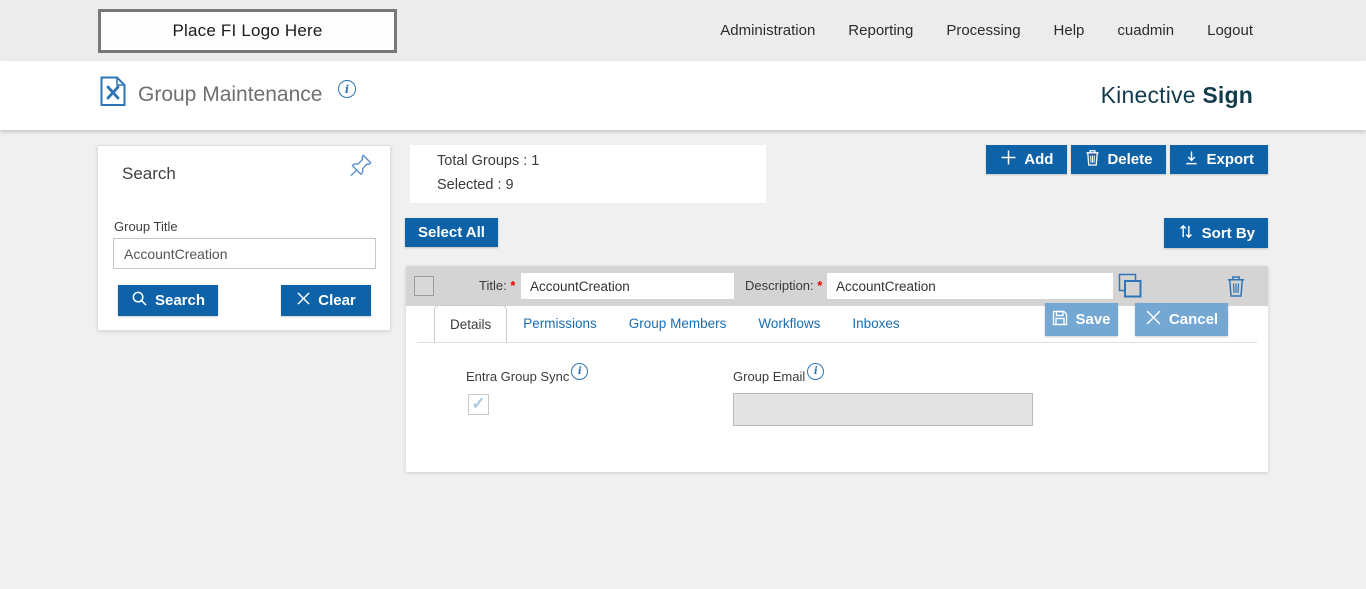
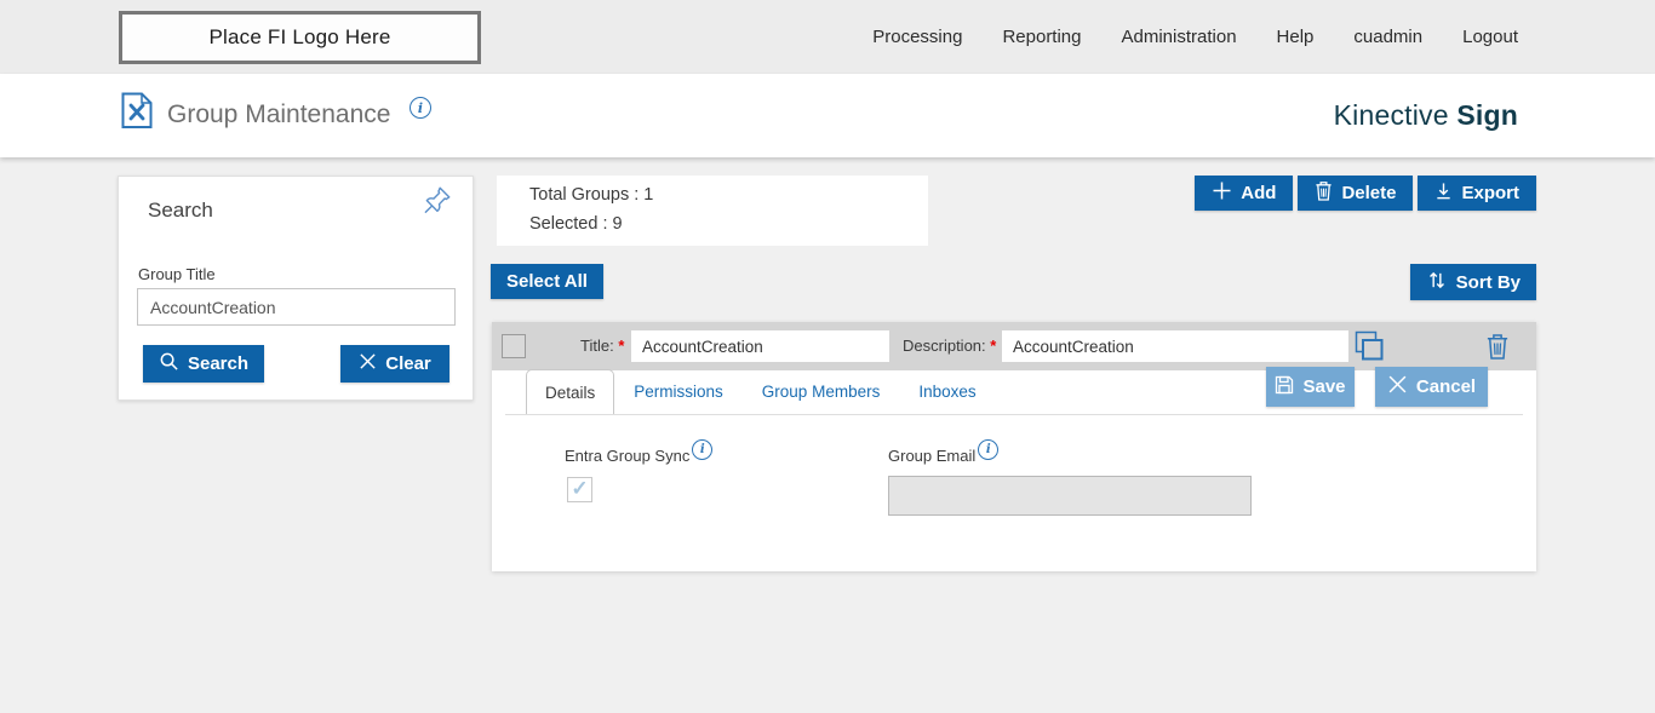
  Place FI Logo Here
- Administration
+ Processing
  Reporting
- Processing
+ Administration
  Help
  cuadmin
  Logout
  Group Maintenance
  i
  Kinective Sign
  Search
  Group Title
  AccountCreation
  Search
  Clear
  Total Groups : 1
  Selected : 9
  Add
  Delete
  Export
  Select All
  Sort By
  Title: *
  AccountCreation
  Description: *
  AccountCreation
  Details
  Permissions
  Group Members
- Workflows
  Inboxes
  Save
  Cancel
  Entra Group Sync
  i
  Group Email
  i
